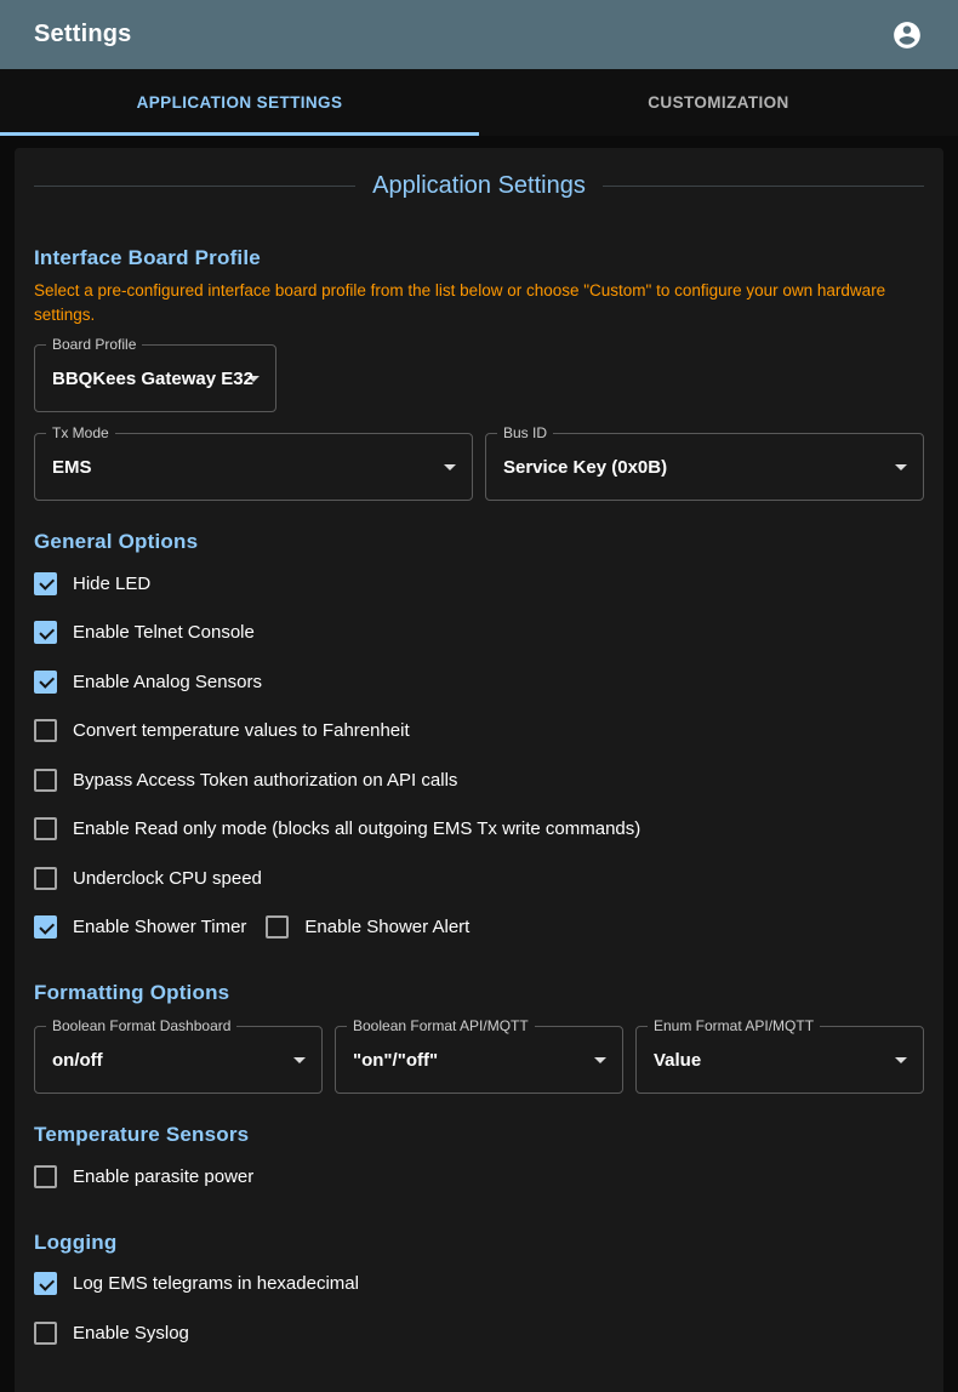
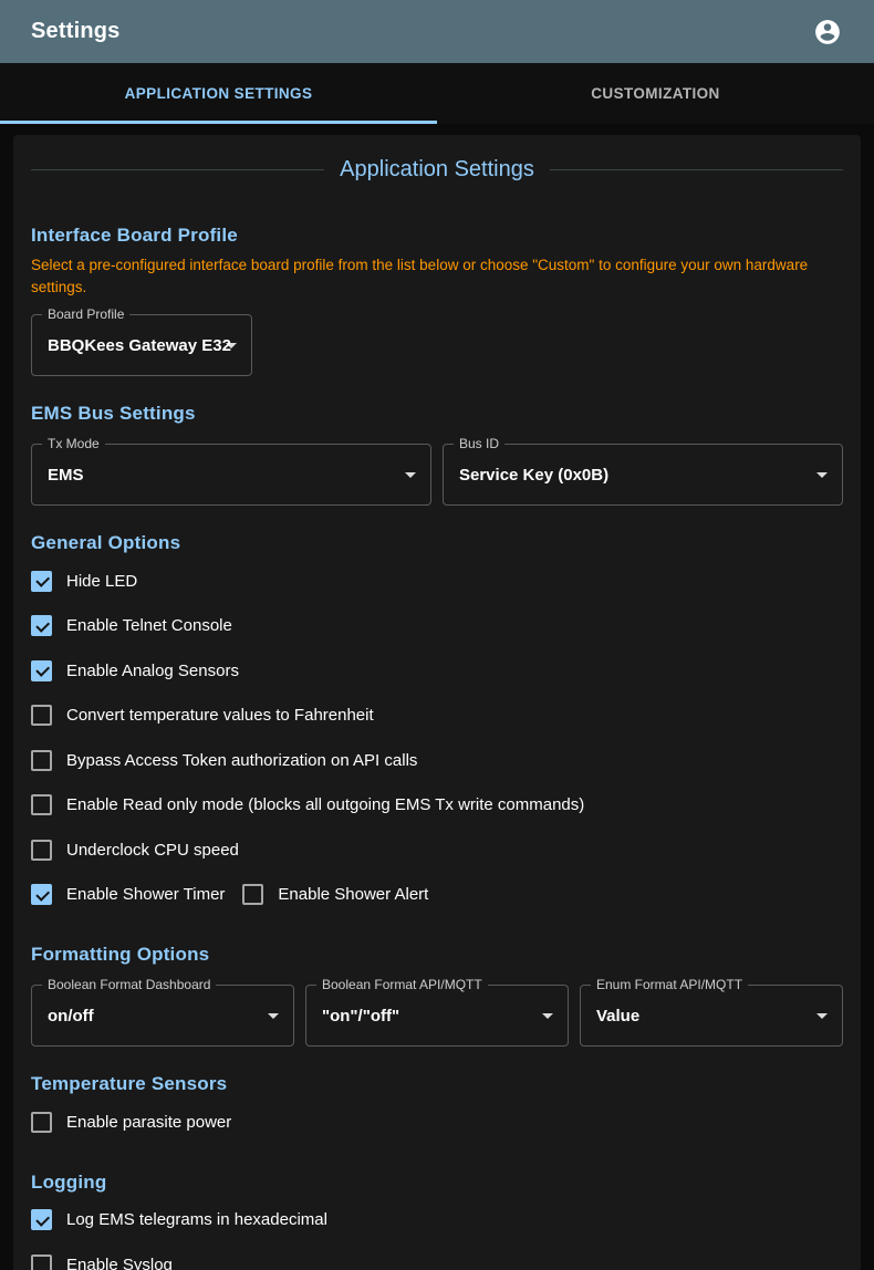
  Settings
  APPLICATION SETTINGS
  CUSTOMIZATION
  Application Settings
  Interface Board Profile
  Select a pre-configured interface board profile from the list below or choose "Custom" to configure your own hardware settings.
  Board Profile
  BBQKees Gateway E32
+ EMS Bus Settings
  Tx Mode
  EMS
  Bus ID
  Service Key (0x0B)
  General Options
  Hide LED
  Enable Telnet Console
  Enable Analog Sensors
  Convert temperature values to Fahrenheit
  Bypass Access Token authorization on API calls
  Enable Read only mode (blocks all outgoing EMS Tx write commands)
  Underclock CPU speed
  Enable Shower Timer
  Enable Shower Alert
  Formatting Options
  Boolean Format Dashboard
  on/off
  Boolean Format API/MQTT
  "on"/"off"
  Enum Format API/MQTT
  Value
  Temperature Sensors
  Enable parasite power
  Logging
  Log EMS telegrams in hexadecimal
  Enable Syslog
